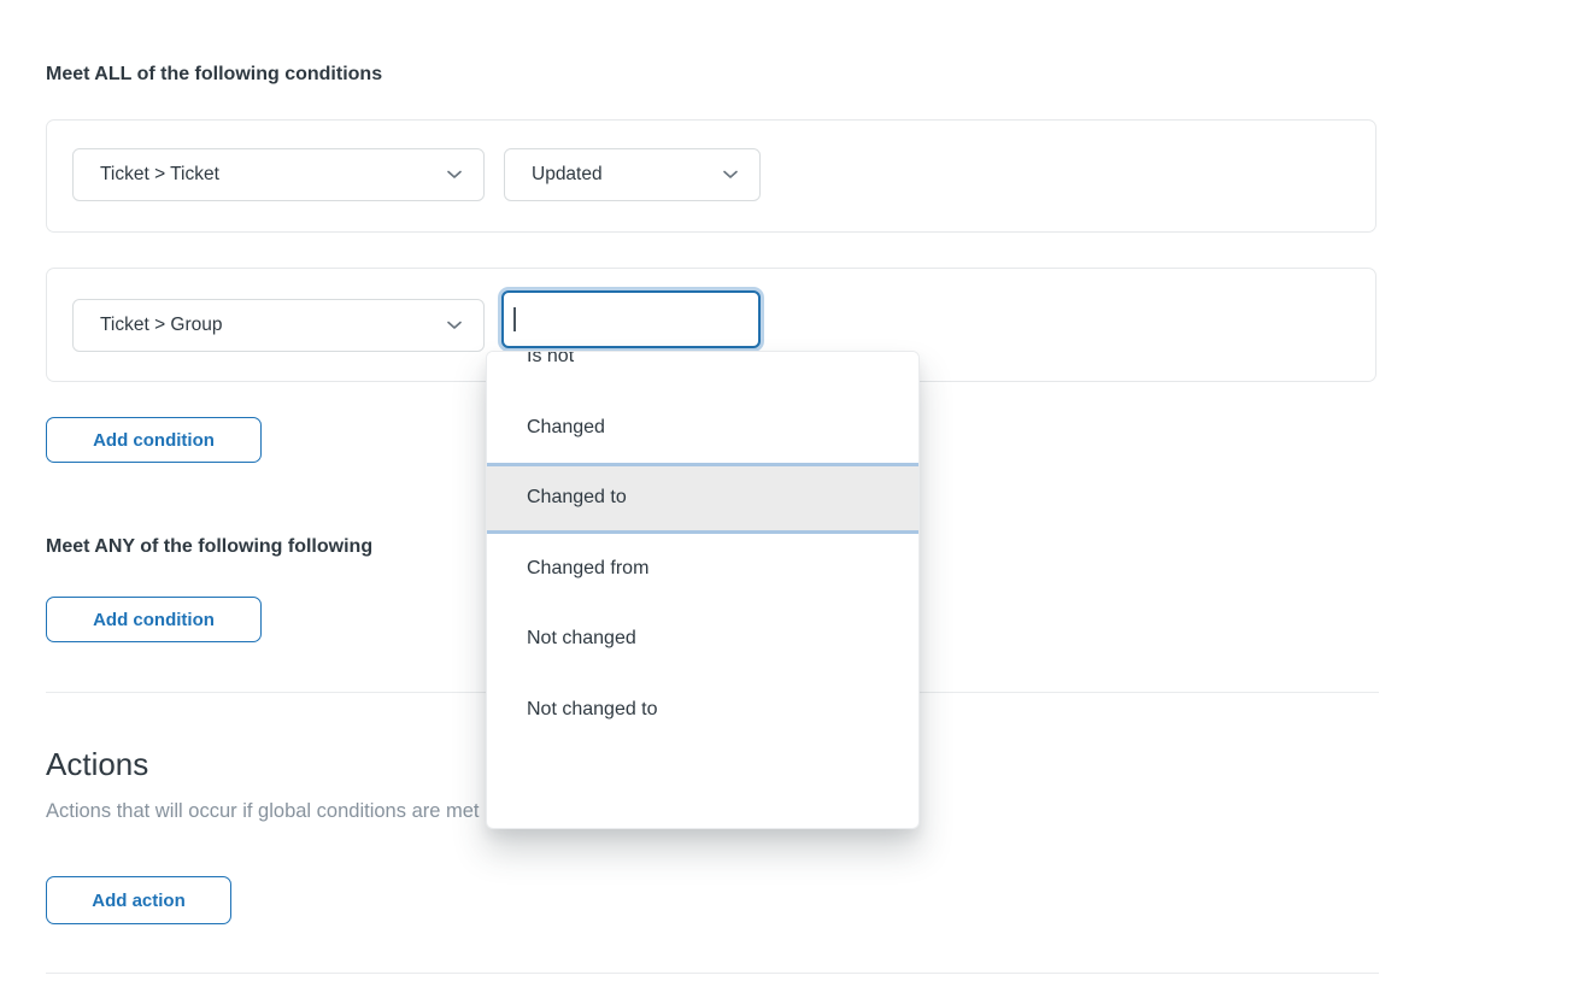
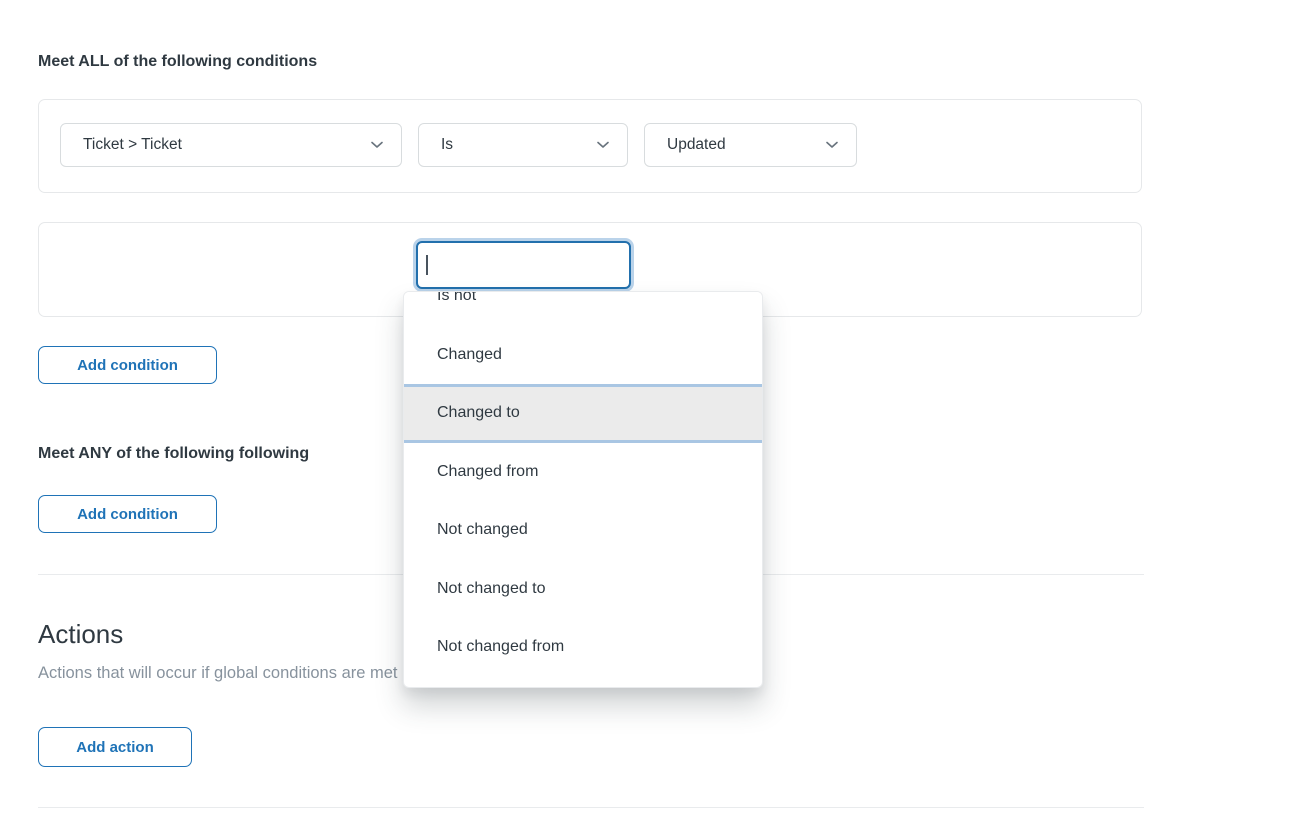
  Meet ALL of the following conditions
  Ticket > Ticket
+ Is
  Updated
- Ticket > Group
  Is not
  Changed
  Changed to
  Changed from
  Not changed
  Not changed to
+ Not changed from
  Add condition
  Meet ANY of the following following
  Add condition
  Actions
  Actions that will occur if global conditions are met
  Add action
